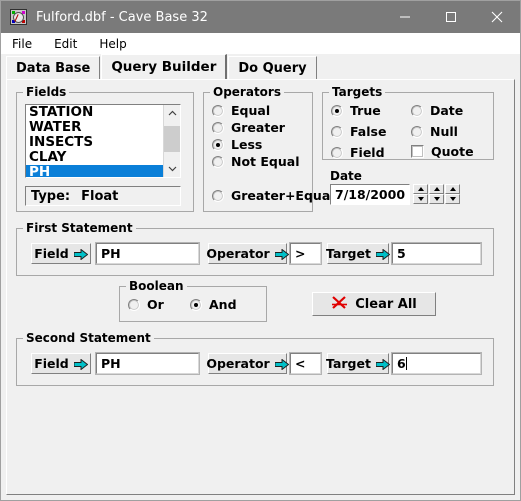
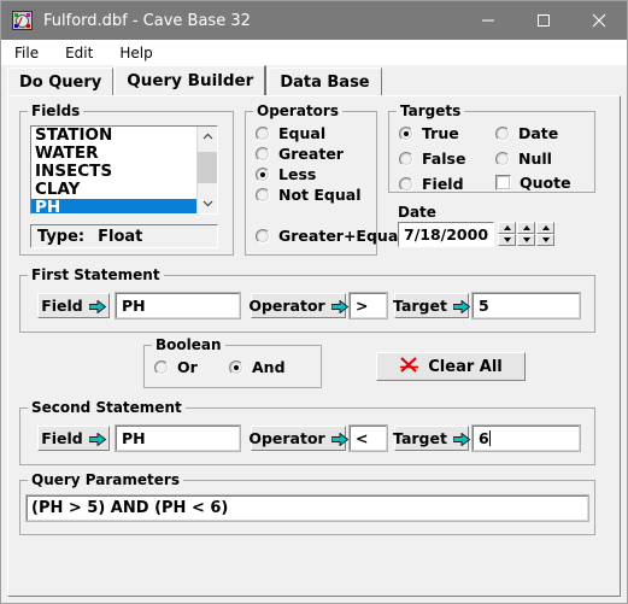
  Fulford.dbf - Cave Base 32
  File
  Edit
  Help
- Data Base
+ Do Query
  Query Builder
- Do Query
+ Data Base
  Fields
  STATION
  WATER
  INSECTS
  CLAY
  PH
  Type:
  Float
  Operators
  Equal
  Greater
  Less
  Not Equal
  Greater+Equa
  Targets
  True
  False
  Field
  Date
  Null
  Quote
  Date
  7/18/2000
  First Statement
  Field
  PH
  Operator
  >
  Target
  5
  Boolean
  Or
  And
  Clear All
  Second Statement
  Field
  PH
  Operator
  <
  Target
  6
+ Query Parameters
+ (PH > 5) AND (PH < 6)
